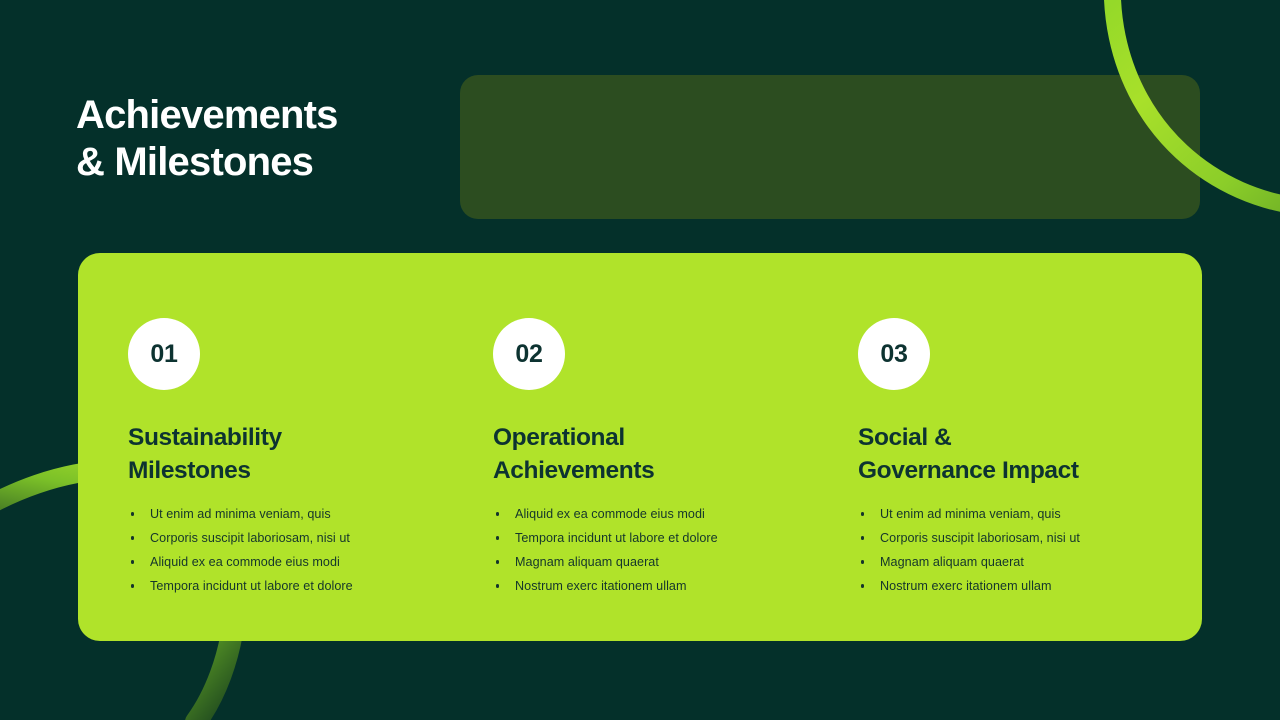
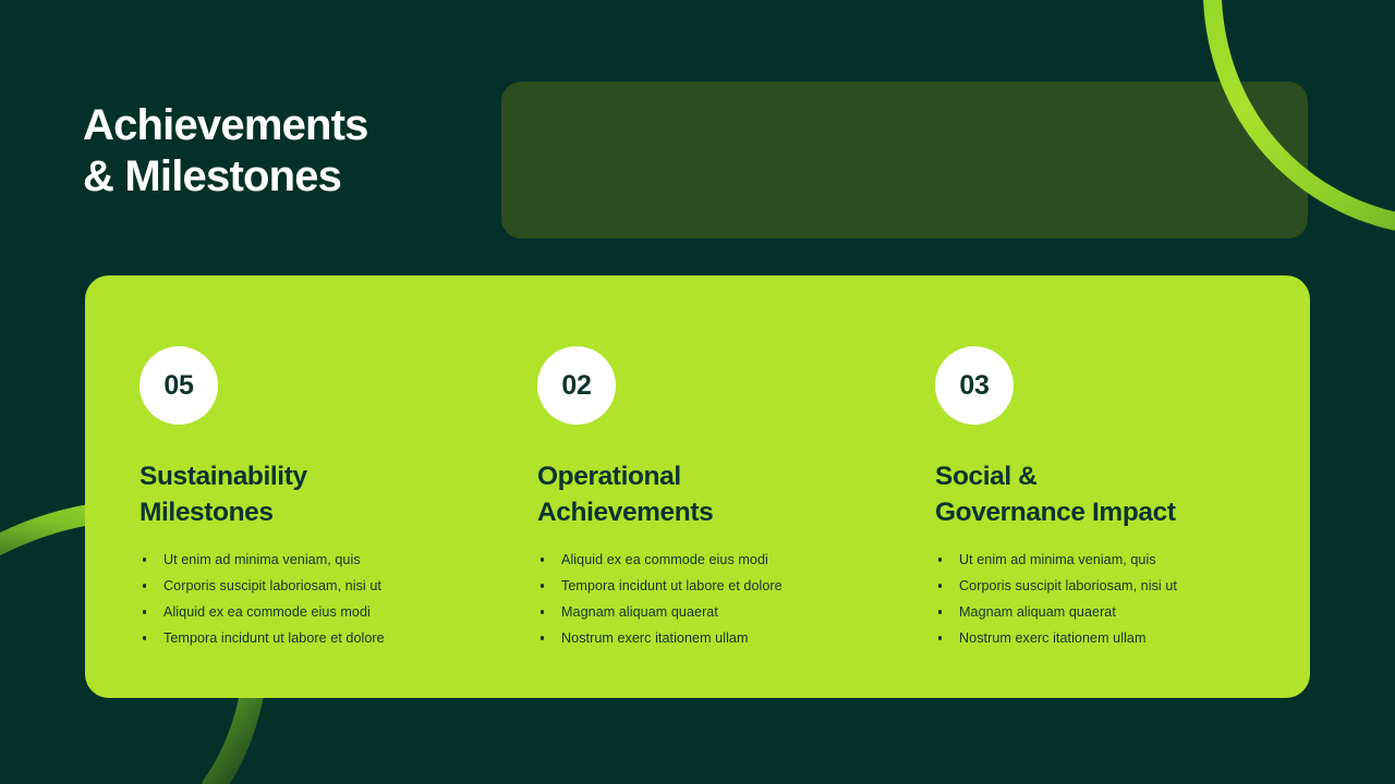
  Achievements
  & Milestones
- 01
+ 05
  Sustainability
  Milestones
  Ut enim ad minima veniam, quis
  Corporis suscipit laboriosam, nisi ut
  Aliquid ex ea commode eius modi
  Tempora incidunt ut labore et dolore
  02
  Operational
  Achievements
  Aliquid ex ea commode eius modi
  Tempora incidunt ut labore et dolore
  Magnam aliquam quaerat
  Nostrum exerc itationem ullam
  03
  Social &
  Governance Impact
  Ut enim ad minima veniam, quis
  Corporis suscipit laboriosam, nisi ut
  Magnam aliquam quaerat
  Nostrum exerc itationem ullam
